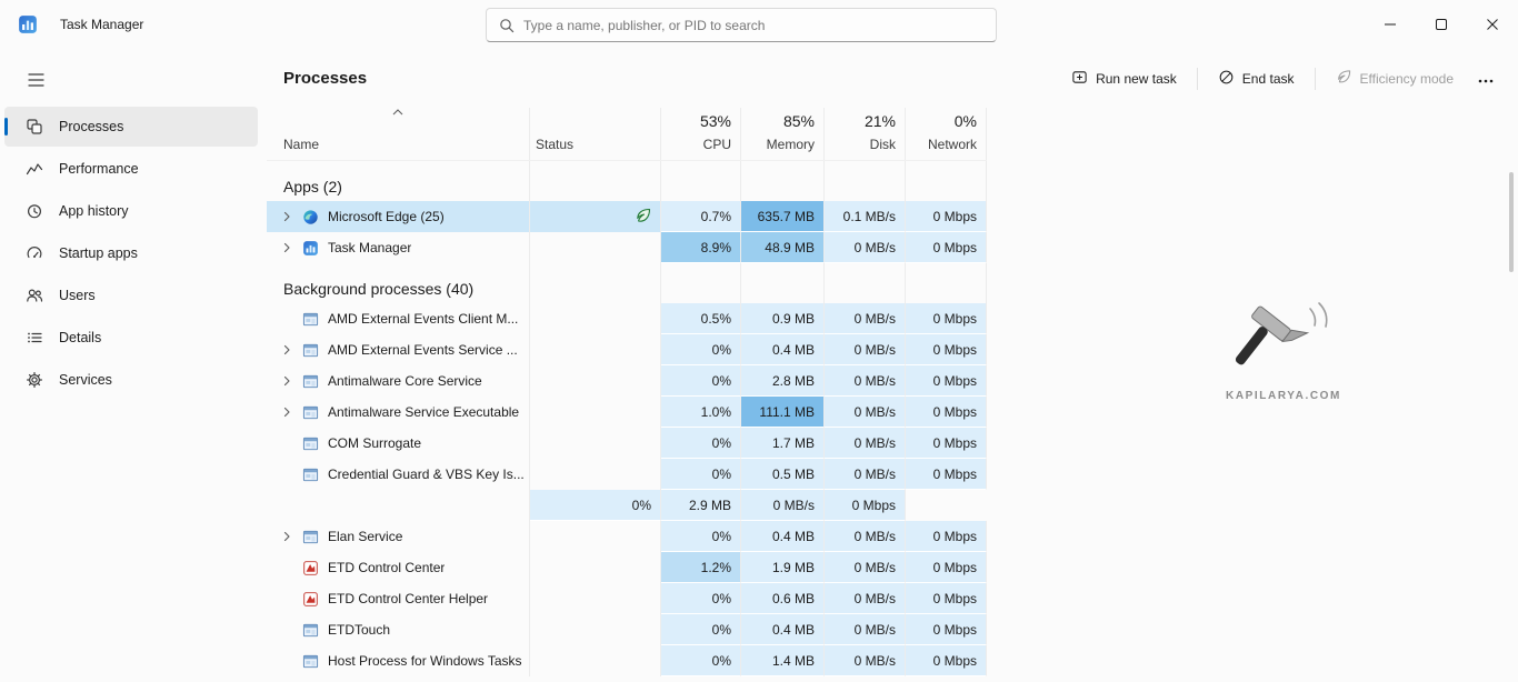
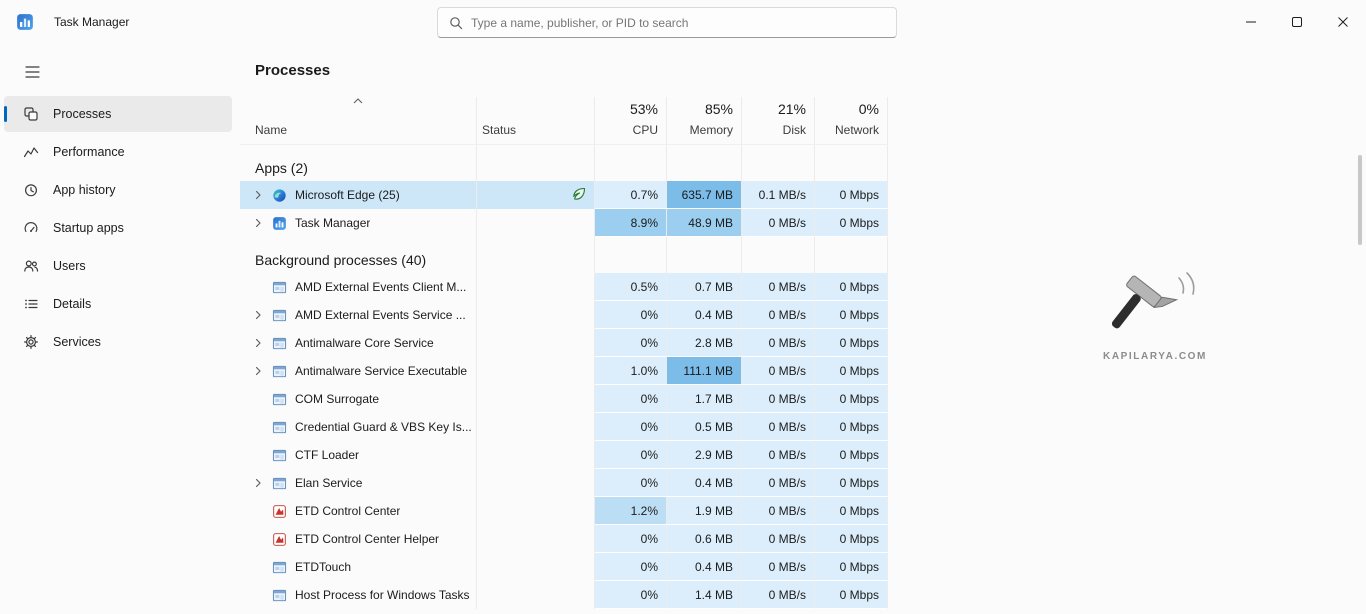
  Task Manager
  Type a name, publisher, or PID to search
  Processes
  Performance
  App history
  Startup apps
  Users
  Details
  Services
  Processes
- Run new task
- End task
- Efficiency mode
  Name
  Status
  53%
  CPU
  85%
  Memory
  21%
  Disk
  0%
  Network
  Apps (2)
  Microsoft Edge (25)
  0.7%
  635.7 MB
  0.1 MB/s
  0 Mbps
  Task Manager
  8.9%
  48.9 MB
  0 MB/s
  0 Mbps
  Background processes (40)
  AMD External Events Client M...
  0.5%
- 0.9 MB
+ 0.7 MB
  0 MB/s
  0 Mbps
  AMD External Events Service ...
  0%
  0.4 MB
  0 MB/s
  0 Mbps
  Antimalware Core Service
  0%
  2.8 MB
  0 MB/s
  0 Mbps
  Antimalware Service Executable
  1.0%
  111.1 MB
  0 MB/s
  0 Mbps
  COM Surrogate
  0%
  1.7 MB
  0 MB/s
  0 Mbps
  Credential Guard & VBS Key Is...
  0%
  0.5 MB
  0 MB/s
  0 Mbps
+ CTF Loader
  0%
  2.9 MB
  0 MB/s
  0 Mbps
  Elan Service
  0%
  0.4 MB
  0 MB/s
  0 Mbps
  ETD Control Center
  1.2%
  1.9 MB
  0 MB/s
  0 Mbps
  ETD Control Center Helper
  0%
  0.6 MB
  0 MB/s
  0 Mbps
  ETDTouch
  0%
  0.4 MB
  0 MB/s
  0 Mbps
  Host Process for Windows Tasks
  0%
  1.4 MB
  0 MB/s
  0 Mbps
  KAPILARYA.COM
